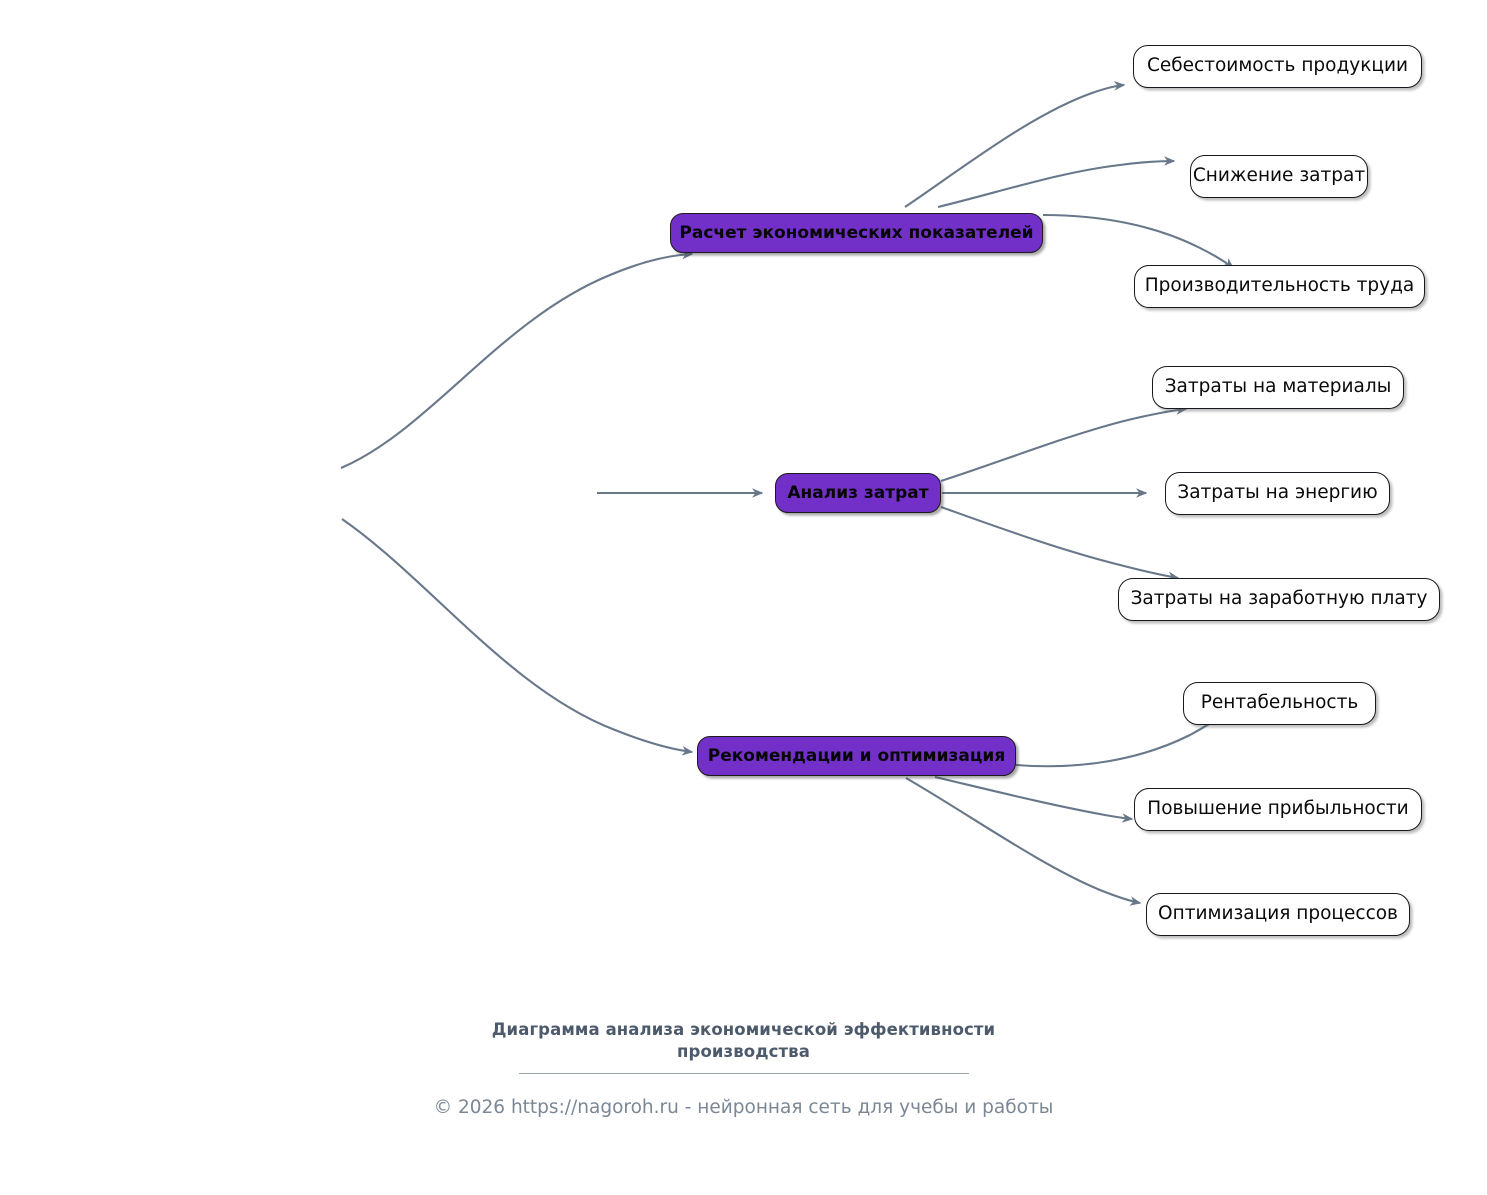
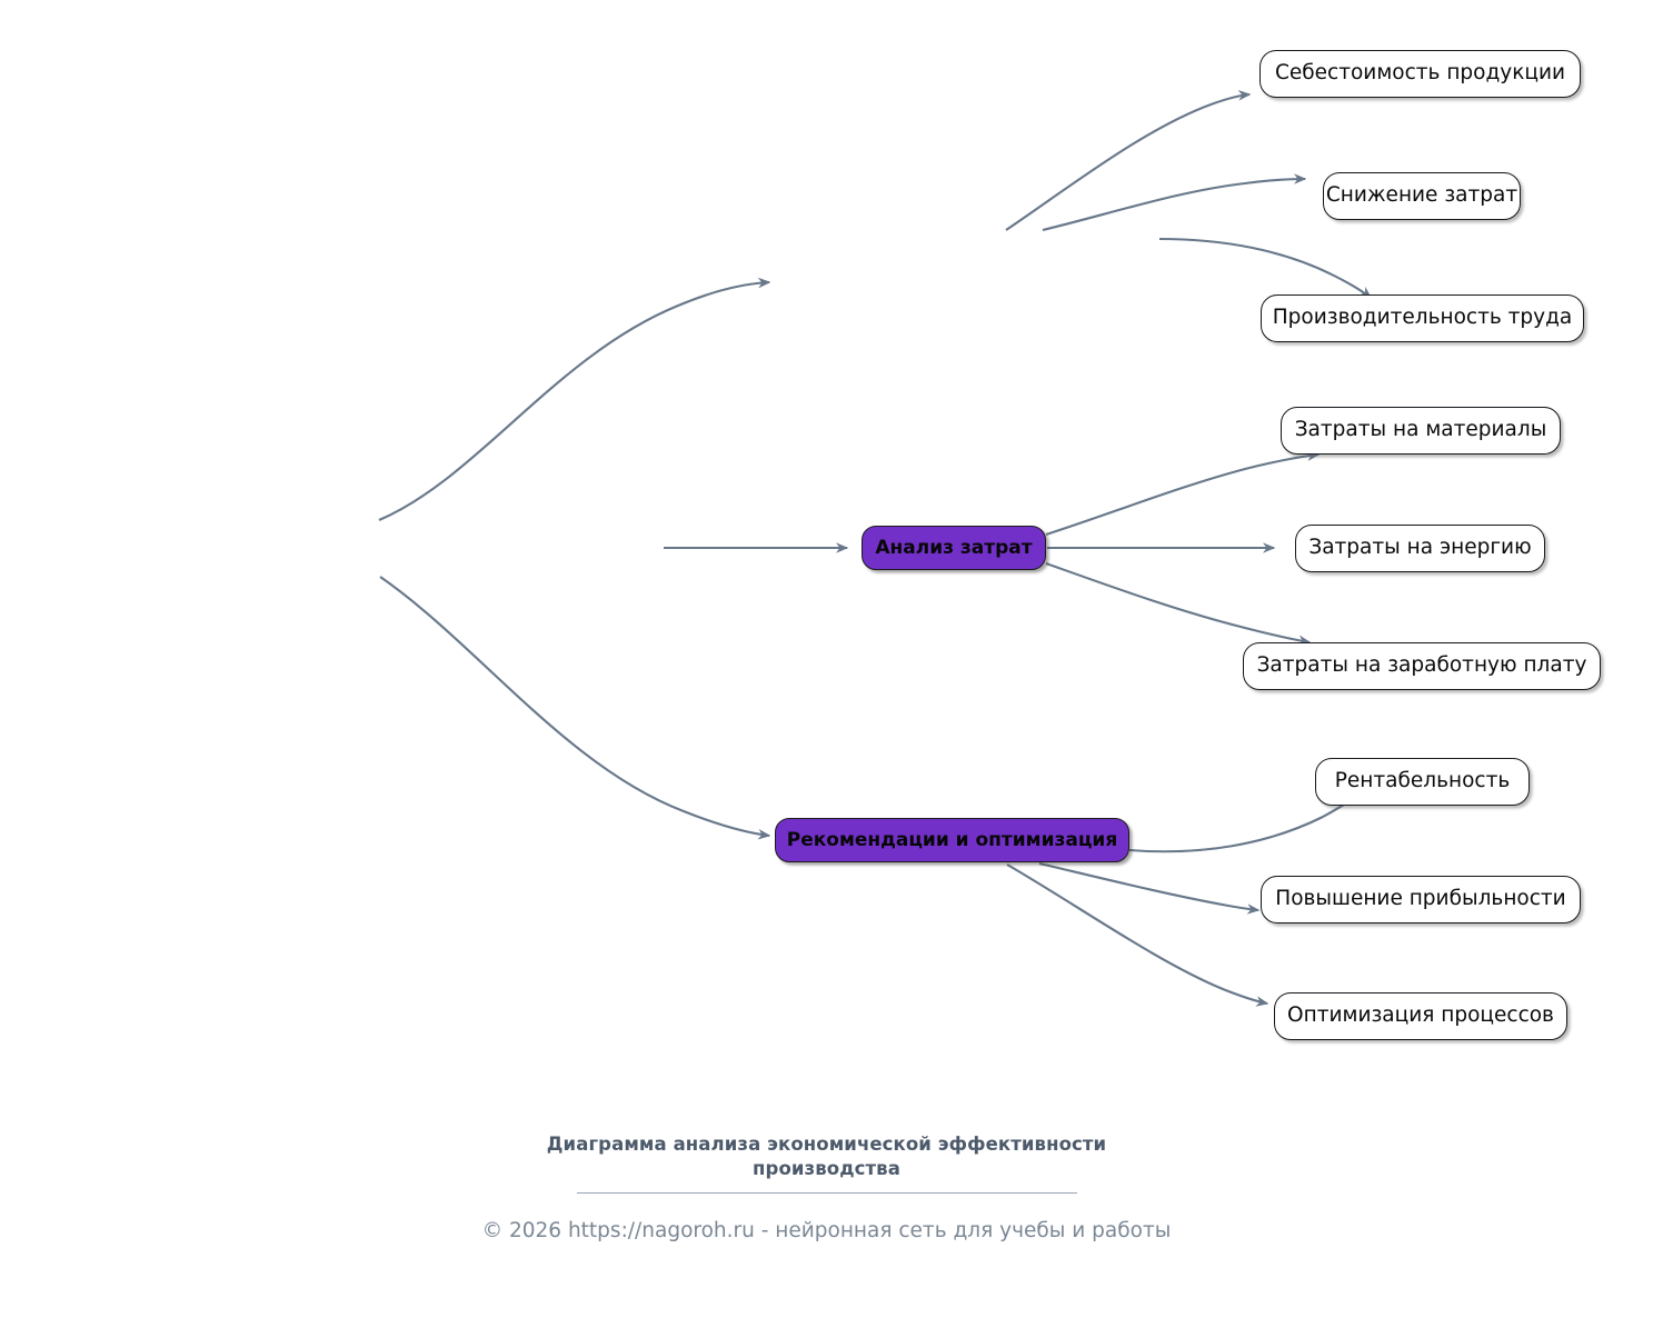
- Расчет экономических показателей
  Себестоимость продукции
  Снижение затрат
  Производительность труда
  Анализ затрат
  Затраты на материалы
  Затраты на энергию
  Затраты на заработную плату
  Рекомендации и оптимизация
  Рентабельность
  Повышение прибыльности
  Оптимизация процессов
  Диаграмма анализа экономической эффективности
  производства
  © 2026 https://nagoroh.ru - нейронная сеть для учебы и работы
